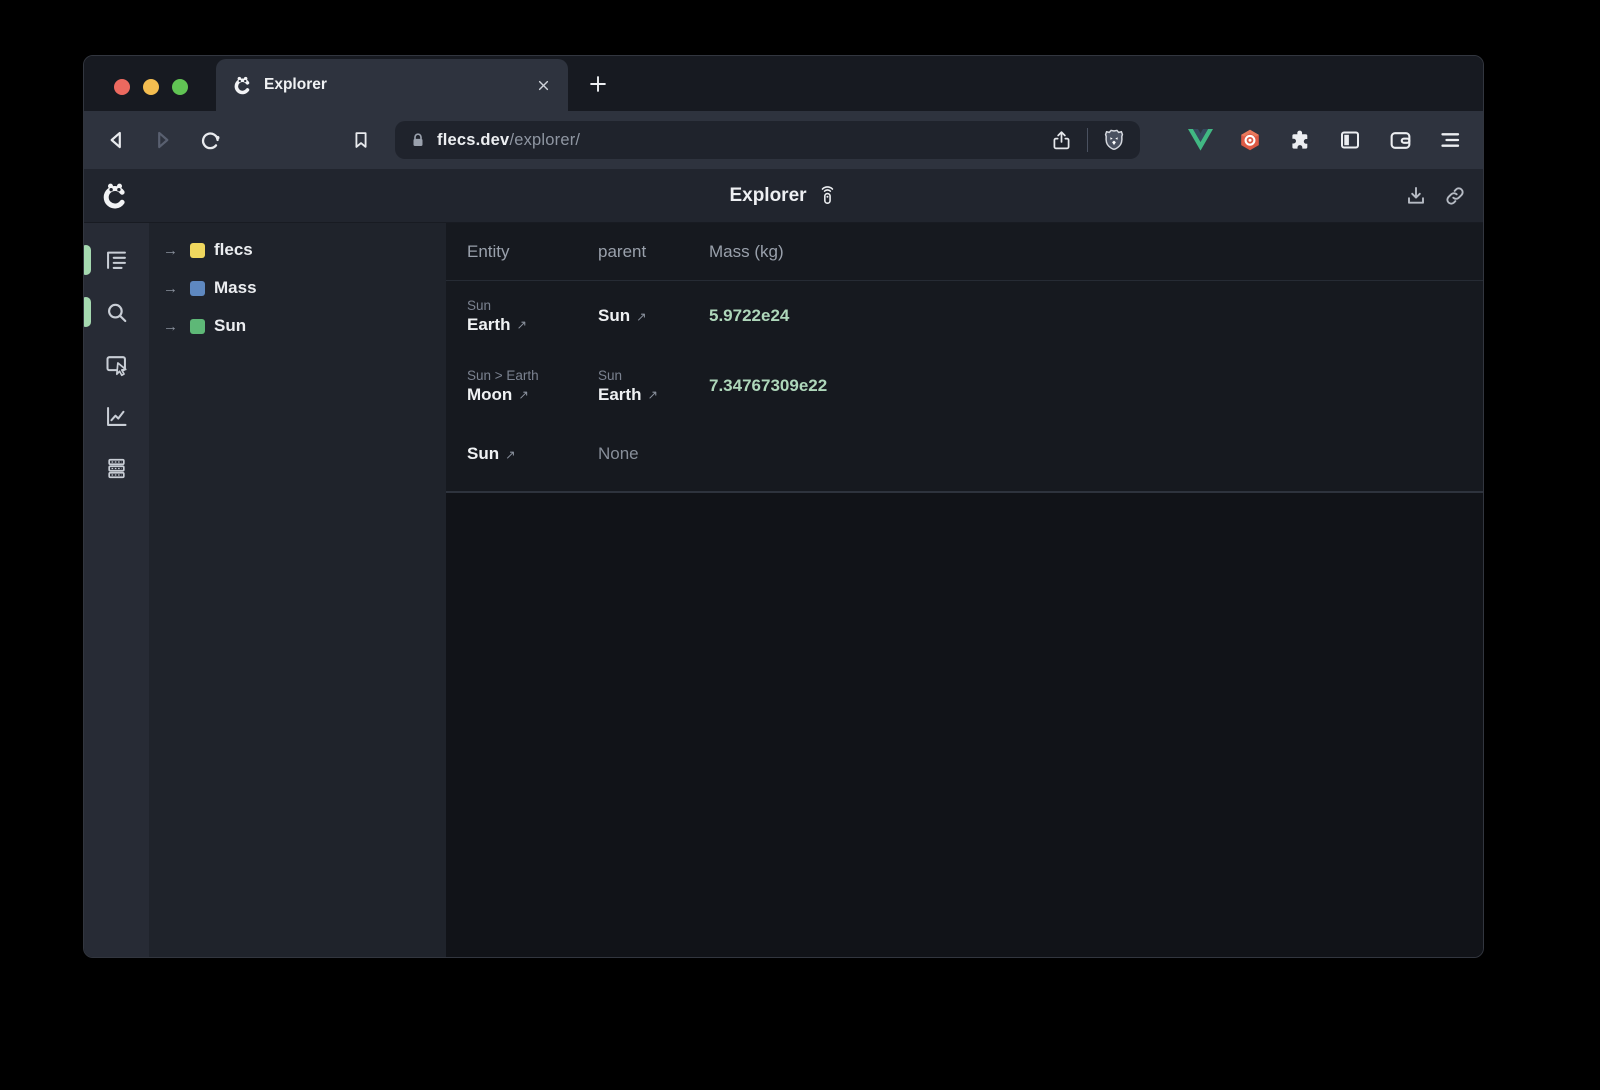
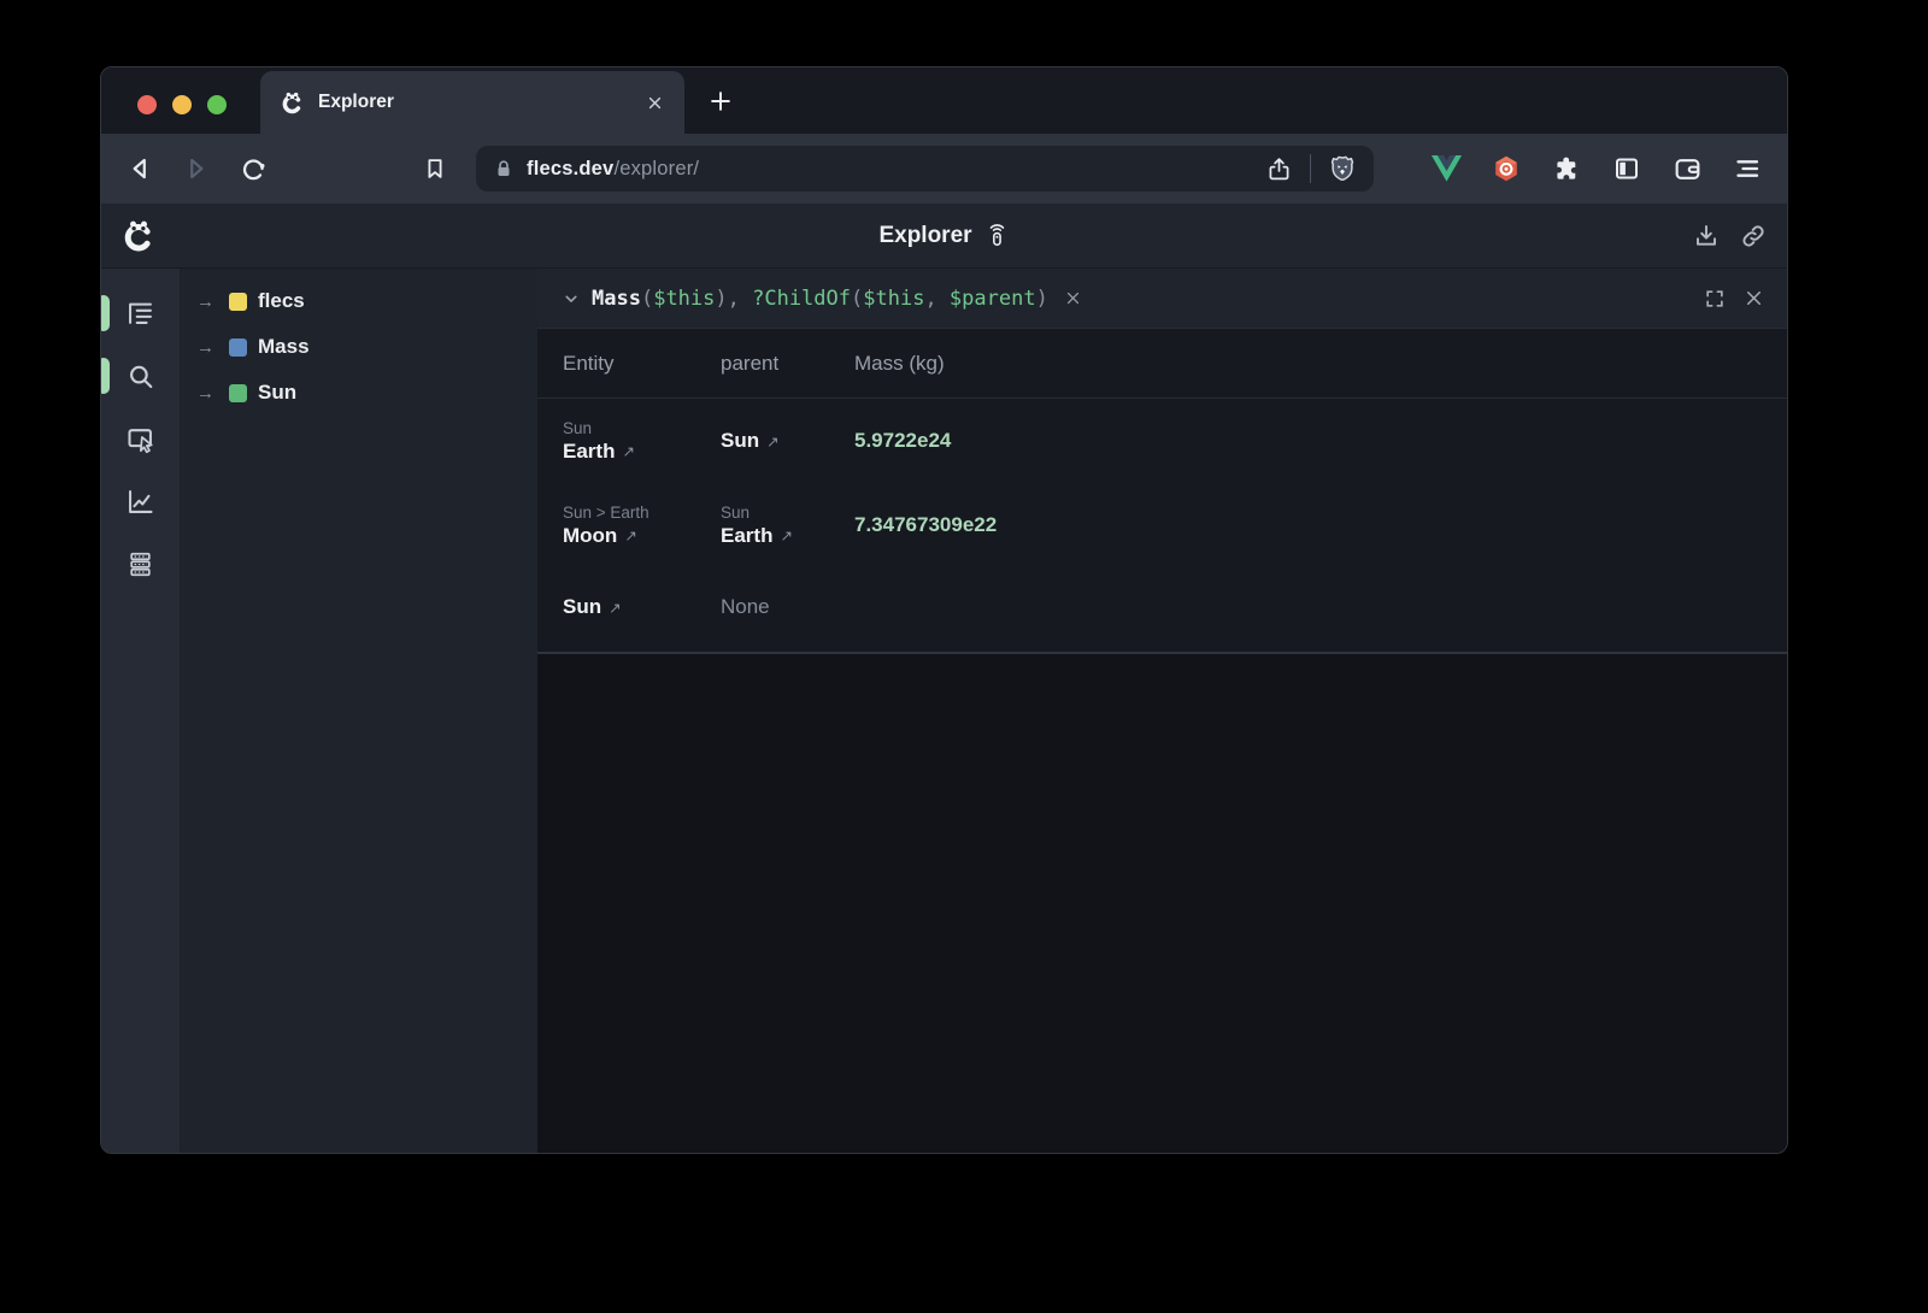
  Explorer
  flecs.dev/explorer/
  Explorer
  →
  flecs
  →
  Mass
  →
  Sun
+ Mass($this), ?ChildOf($this, $parent)
  Entity
  parent
  Mass (kg)
  Sun
  Earth
  ↗
  Sun
  ↗
  5.9722e24
  Sun > Earth
  Moon
  ↗
  Sun
  Earth
  ↗
  7.34767309e22
  Sun
  ↗
  None
